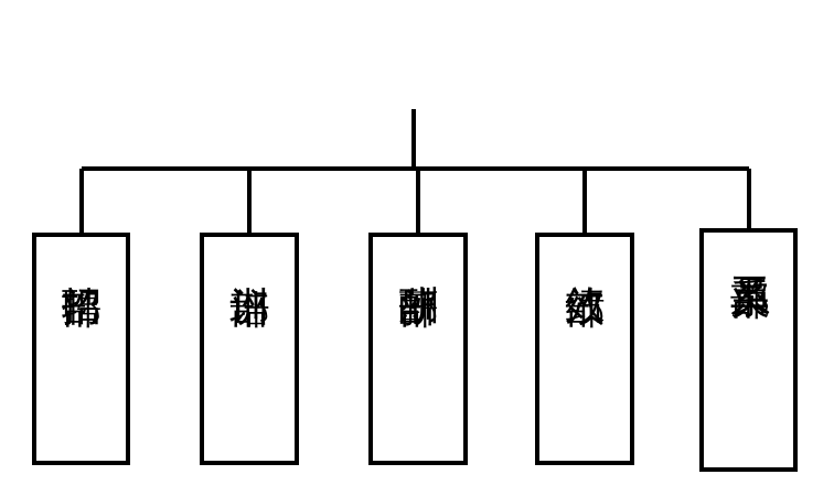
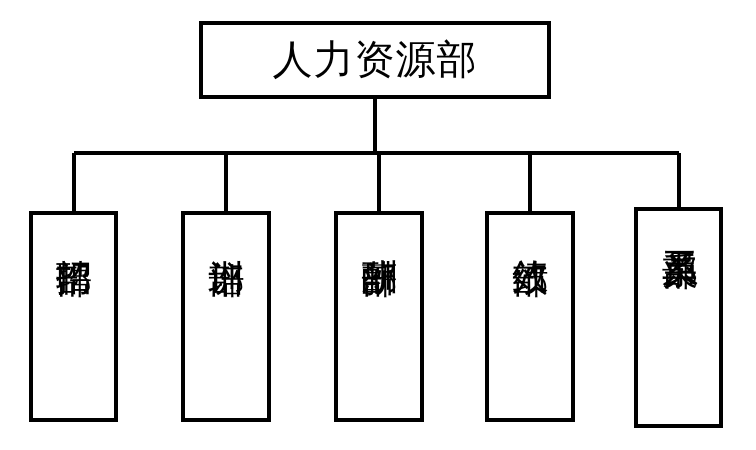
+ 人力资源部
